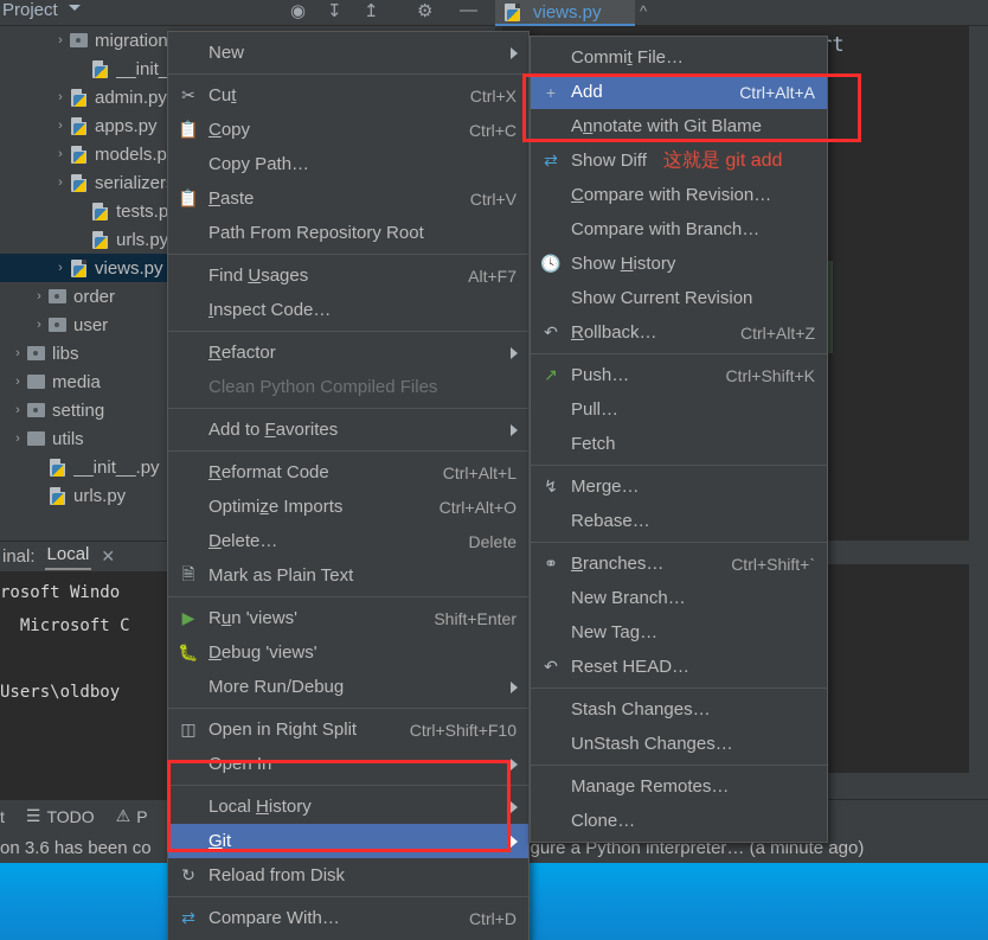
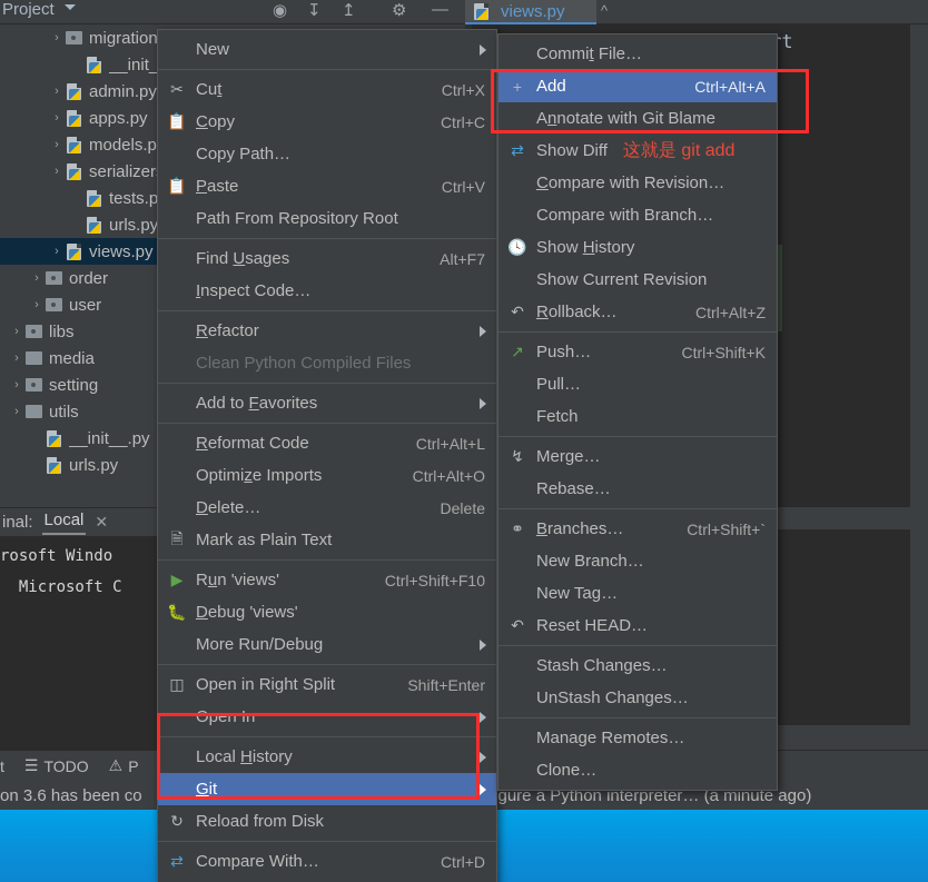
  Project
  ◉
  ↧
  ↥
  ⚙
  —
  views.py
  ^
  ›
  migration
  ›
  admin.py
  ›
  apps.py
  ›
  models.p
  ›
  serializer
  tests.p
  urls.py
  ›
  views.py
  ›
  order
  ›
  user
  ›
  libs
  ›
  media
  ›
  setting
  ›
  utils
  __init__.py
  urls.py
  inal:
  Local
  ✕
  rosoft Windo
  Microsoft C
- Users\oldboy
  t
  ☰
  TODO
  ⚠
  P
  on 3.6 has been co
  gure a Python interpreter… (a minute ago)
  New
  ✂
  Cut
  Ctrl+X
  📋
  Copy
  Ctrl+C
  Copy Path…
  📋
  Paste
  Ctrl+V
  Path From Repository Root
  Find Usages
  Alt+F7
  Inspect Code…
  Refactor
  Clean Python Compiled Files
  Add to Favorites
  Reformat Code
  Ctrl+Alt+L
  Optimize Imports
  Ctrl+Alt+O
  Delete…
  Delete
  🗎
  Mark as Plain Text
  ▶
  Run 'views'
- Shift+Enter
+ Ctrl+Shift+F10
  🐛
  Debug 'views'
  More Run/Debug
  ◫
  Open in Right Split
- Ctrl+Shift+F10
+ Shift+Enter
  Open In
  Local History
  Git
  ↻
  Reload from Disk
  ⇄
  Compare With…
  Ctrl+D
  Commit File…
  +
  Add
  Ctrl+Alt+A
  Annotate with Git Blame
  ⇄
  Show Diff
  这就是 git add
  Compare with Revision…
  Compare with Branch…
  🕓
  Show History
  Show Current Revision
  ↶
  Rollback…
  Ctrl+Alt+Z
  ↗
  Push…
  Ctrl+Shift+K
  Pull…
  Fetch
  ↯
  Merge…
  Rebase…
  ⚭
  Branches…
  Ctrl+Shift+`
  New Branch…
  New Tag…
  ↶
  Reset HEAD…
  Stash Changes…
  UnStash Changes…
  Manage Remotes…
  Clone…
